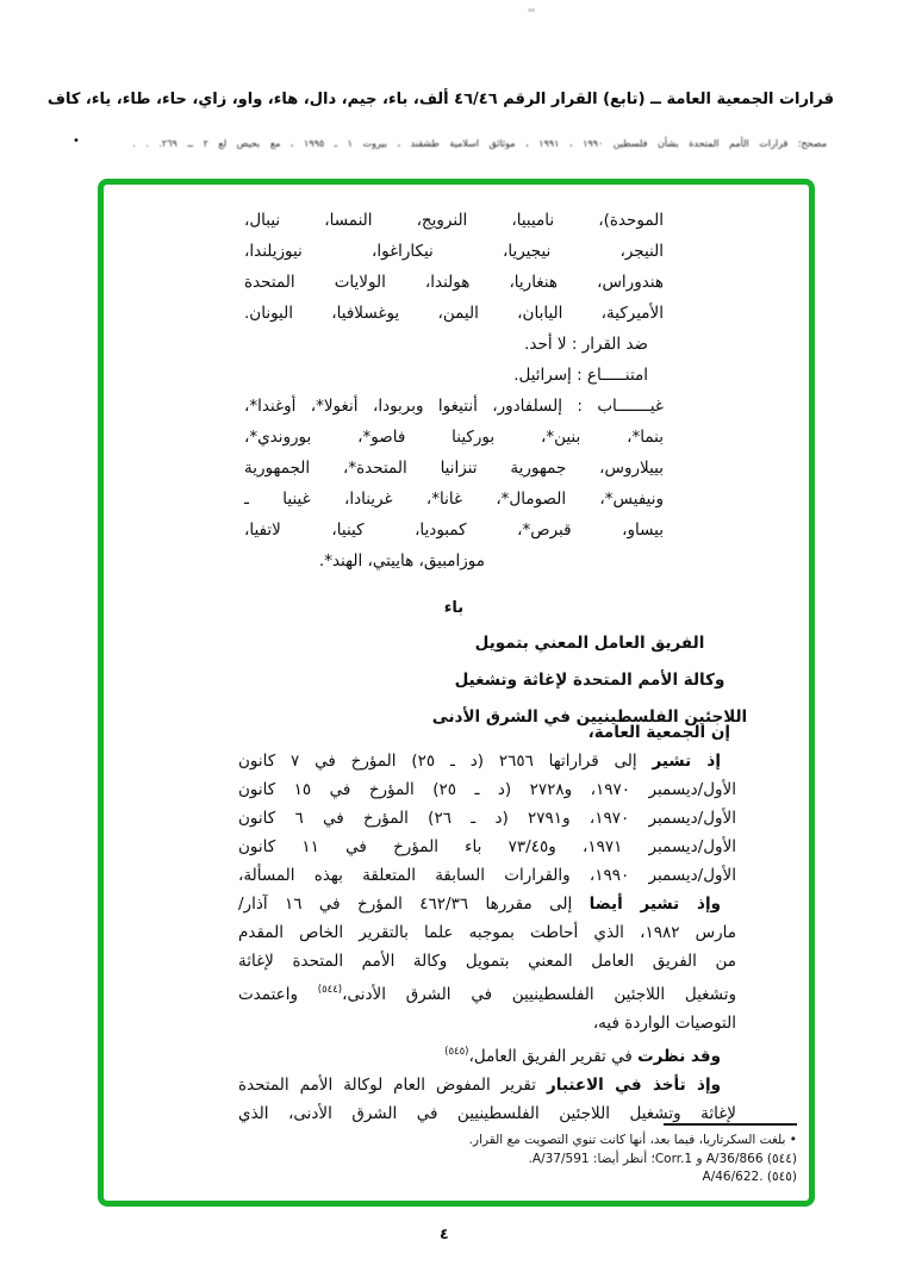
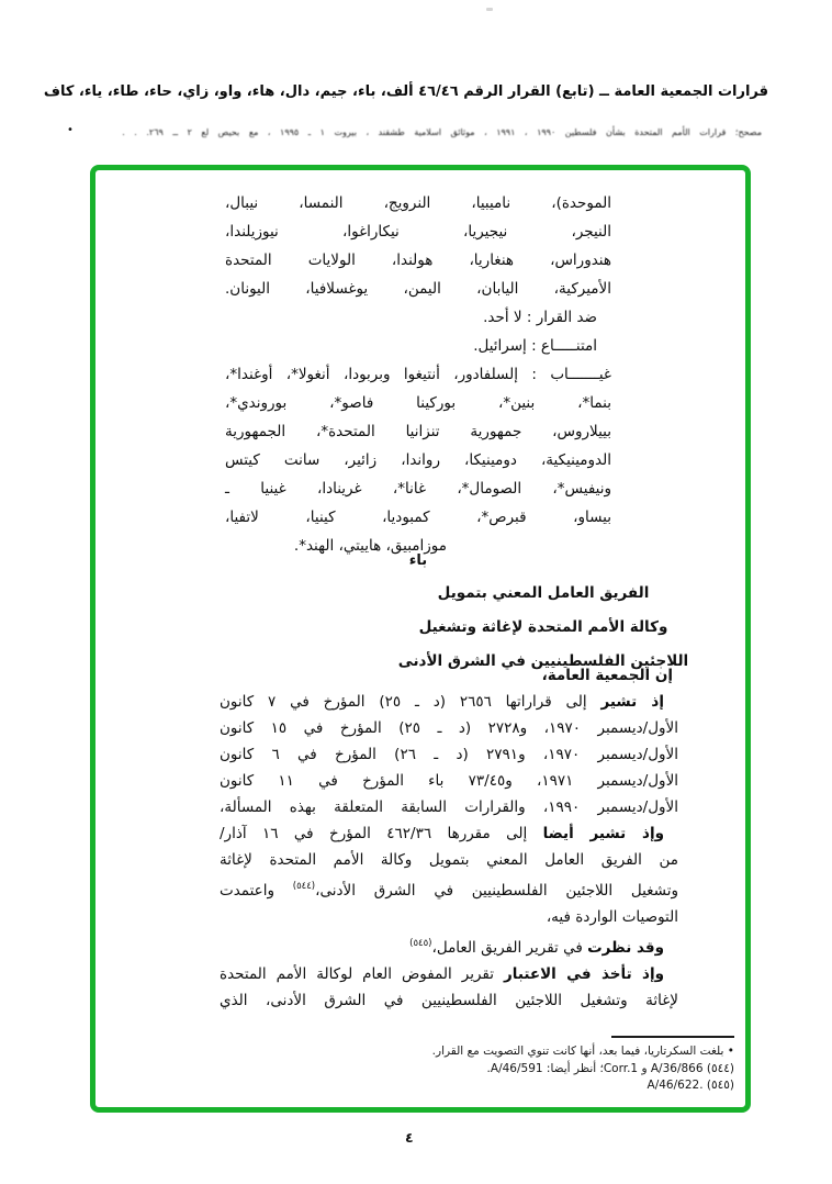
  قرارات الجمعية العامة ــ (تابع) القرار الرقم ٤٦/٤٦ ألف، باء، جيم، دال، هاء، واو، زاي، حاء، طاء، ياء، كاف
  •
  مصحح؛ قرارات الأمم المتحدة بشأن فلسطين ١٩٩٠ ، ١٩٩١ ، موثائق اسلامية طشقند ، بيروت ١ ـ ١٩٩٥ ، مع بحيص لع ٢ ــ ٢٦٩. . .
  الموحدة)، ناميبيا، النرويج، النمسا، نيبال،
  النيجر، نيجيريا، نيكاراغوا، نيوزيلندا،
  هندوراس، هنغاريا، هولندا، الولايات المتحدة
  الأميركية، اليابان، اليمن، يوغسلافيا، اليونان.
  ضد القرار : لا أحد.
  امتنـــــاع : إسرائيل.
  غيـــــــاب : إلسلفادور، أنتيغوا وبربودا، أنغولا*، أوغندا*،
  بنما*، بنين*، بوركينا فاصو*، بوروندي*،
  بييلاروس، جمهورية تنزانيا المتحدة*، الجمهورية
+ الدومينيكية، دومينيكا، رواندا، زائير، سانت كيتس
  ونيفيس*، الصومال*، غانا*، غرينادا، غينيا ـ
  بيساو، قبرص*، كمبوديا، كينيا، لاتفيا،
  موزامبيق، هاييتي، الهند*.
  باء
  الفريق العامل المعني بتمويل
  وكالة الأمم المتحدة لإغاثة وتشغيل
  اللاجئين الفلسطينيين في الشرق الأدنى
  إن الجمعية العامة،
  إذ تشير إلى قراراتها ٢٦٥٦ (د ـ ٢٥) المؤرخ في ٧ كانون
  الأول/ديسمبر ١٩٧٠، و٢٧٢٨ (د ـ ٢٥) المؤرخ في ١٥ كانون
  الأول/ديسمبر ١٩٧٠، و٢٧٩١ (د ـ ٢٦) المؤرخ في ٦ كانون
  الأول/ديسمبر ١٩٧١، و٧٣/٤٥ باء المؤرخ في ١١ كانون
  الأول/ديسمبر ١٩٩٠، والقرارات السابقة المتعلقة بهذه المسألة،
  وإذ تشير أيضا إلى مقررها ٤٦٢/٣٦ المؤرخ في ١٦ آذار/
- مارس ١٩٨٢، الذي أحاطت بموجبه علما بالتقرير الخاص المقدم
  من الفريق العامل المعني بتمويل وكالة الأمم المتحدة لإغاثة
  وتشغيل اللاجئين الفلسطينيين في الشرق الأدنى،(٥٤٤) واعتمدت
  التوصيات الواردة فيه،
  وقد نظرت في تقرير الفريق العامل،(٥٤٥)
  وإذ تأخذ في الاعتبار تقرير المفوض العام لوكالة الأمم المتحدة
  لإغاثة وتشغيل اللاجئين الفلسطينيين في الشرق الأدنى، الذي
  • بلغت السكرتاريا، فيما بعد، أنها كانت تنوي التصويت مع القرار.
- (٥٤٤) A/36/866 و Corr.1؛ أنظر أيضا: A/37/591.
+ (٥٤٤) A/36/866 و Corr.1؛ أنظر أيضا: A/46/591.
  (٥٤٥) A/46/622.‎
  ٤
